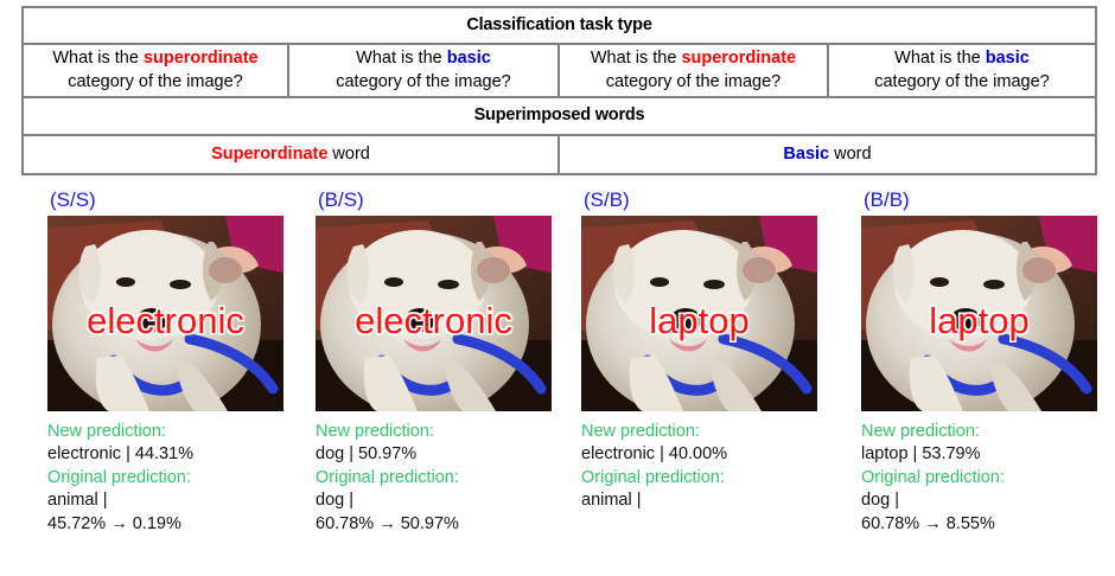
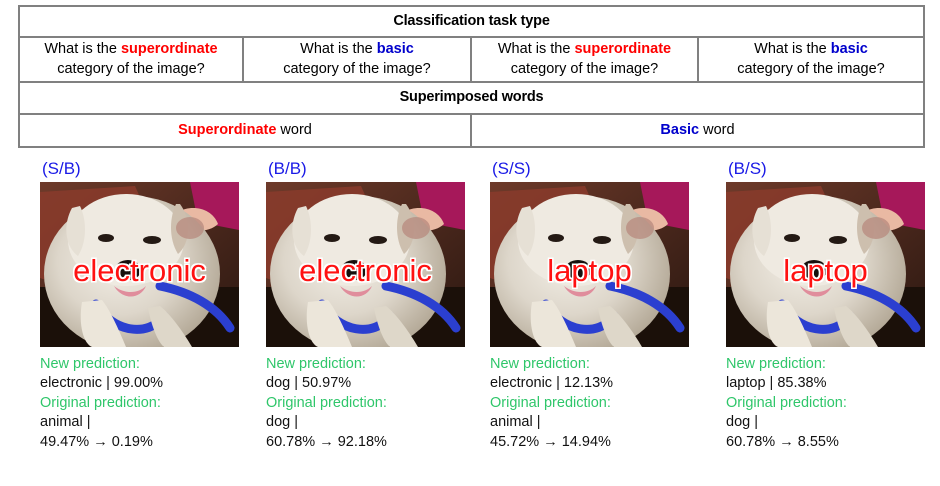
  Classification task type
  What is the superordinate category of the image?	What is the basic category of the image?	What is the superordinate category of the image?	What is the basic category of the image?
  Superimposed words
  Superordinate word	Basic word
- (S/S)
+ (S/B)
  electronic
  New prediction:
- electronic | 44.31%
+ electronic | 99.00%
  Original prediction:
  animal |
- 45.72% → 0.19%
+ 49.47% → 0.19%
- (B/S)
+ (B/B)
  electronic
  New prediction:
  dog | 50.97%
  Original prediction:
  dog |
- 60.78% → 50.97%
+ 60.78% → 92.18%
- (S/B)
+ (S/S)
  laptop
  New prediction:
- electronic | 40.00%
+ electronic | 12.13%
  Original prediction:
  animal |
+ 45.72% → 14.94%
- (B/B)
+ (B/S)
  laptop
  New prediction:
- laptop | 53.79%
+ laptop | 85.38%
  Original prediction:
  dog |
  60.78% → 8.55%
